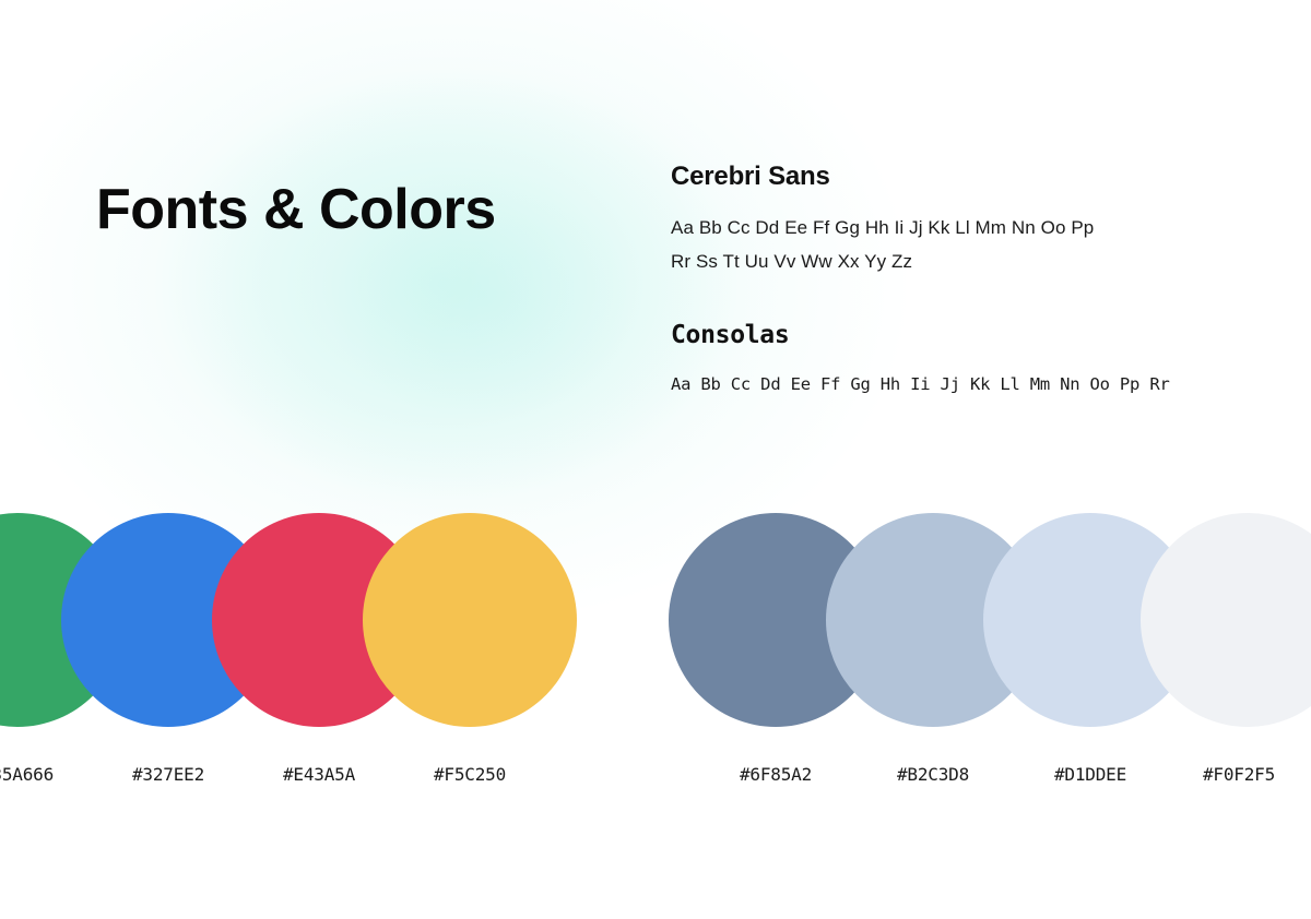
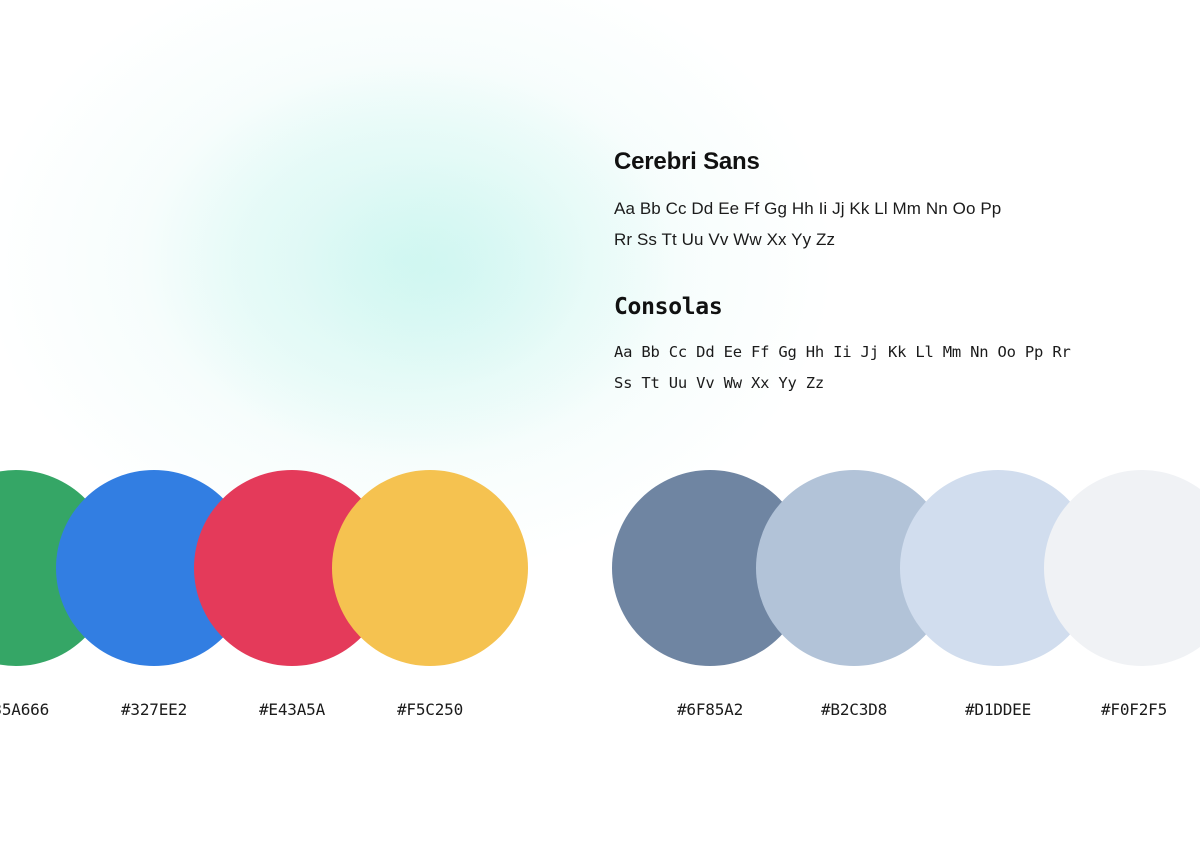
- Fonts & Colors
  Cerebri Sans
  Aa Bb Cc Dd Ee Ff Gg Hh Ii Jj Kk Ll Mm Nn Oo Pp
  Rr Ss Tt Uu Vv Ww Xx Yy Zz
  Consolas
  Aa Bb Cc Dd Ee Ff Gg Hh Ii Jj Kk Ll Mm Nn Oo Pp Rr
+ Ss Tt Uu Vv Ww Xx Yy Zz
  5A666
  #327EE2
  #E43A5A
  #F5C250
  #6F85A2
  #B2C3D8
  #D1DDEE
  #F0F2F5
